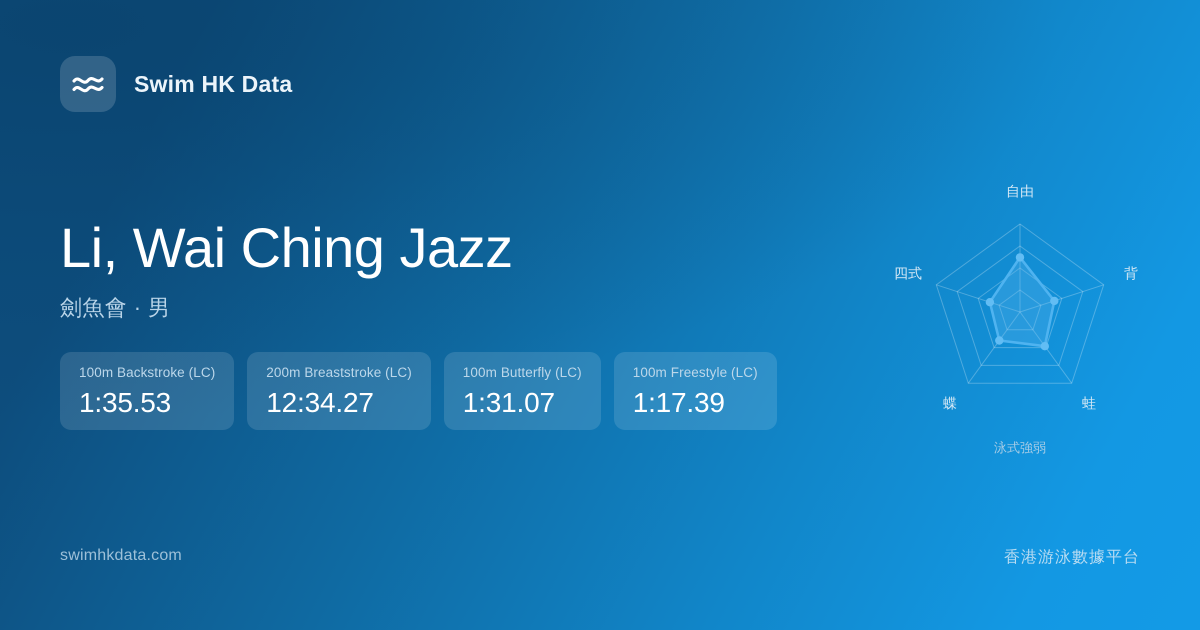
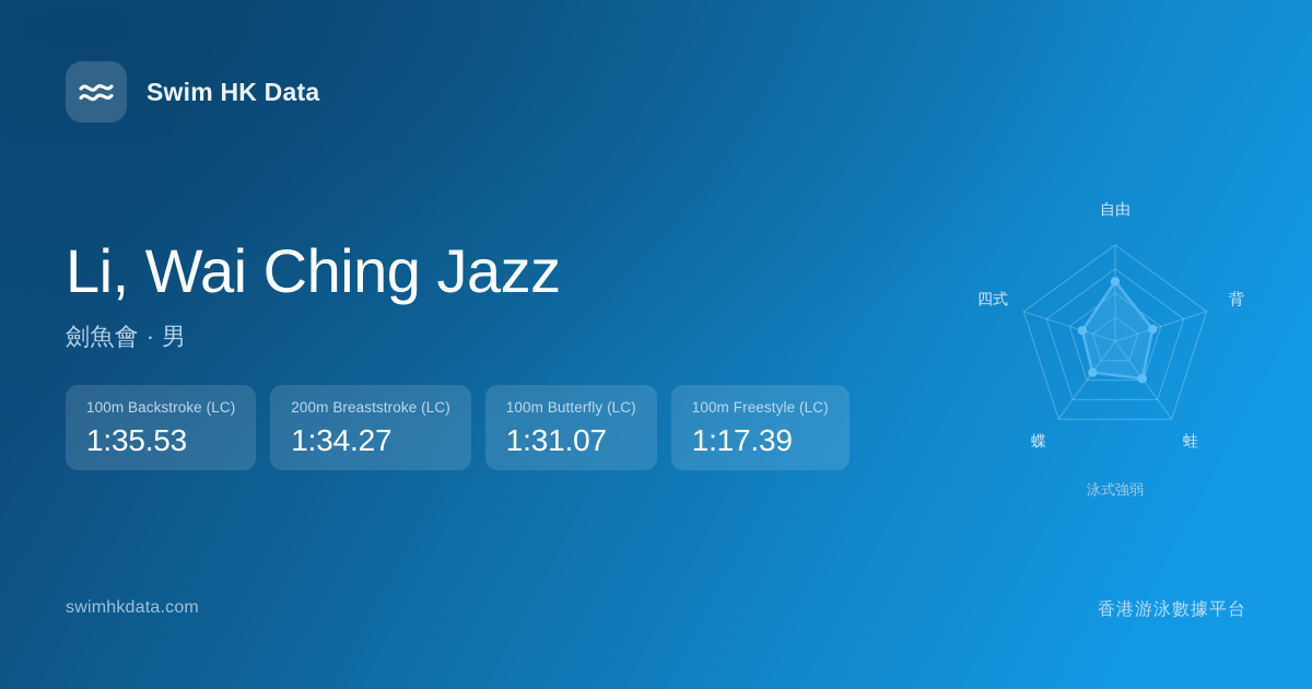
  Swim HK Data
  Li, Wai Ching Jazz
  劍魚會 · 男
  100m Backstroke (LC)
  1:35.53
  200m Breaststroke (LC)
- 12:34.27
+ 1:34.27
  100m Butterfly (LC)
  1:31.07
  100m Freestyle (LC)
  1:17.39
  自由
  背
  蛙
  蝶
  四式
  泳式強弱
  swimhkdata.com
  香港游泳數據平台
